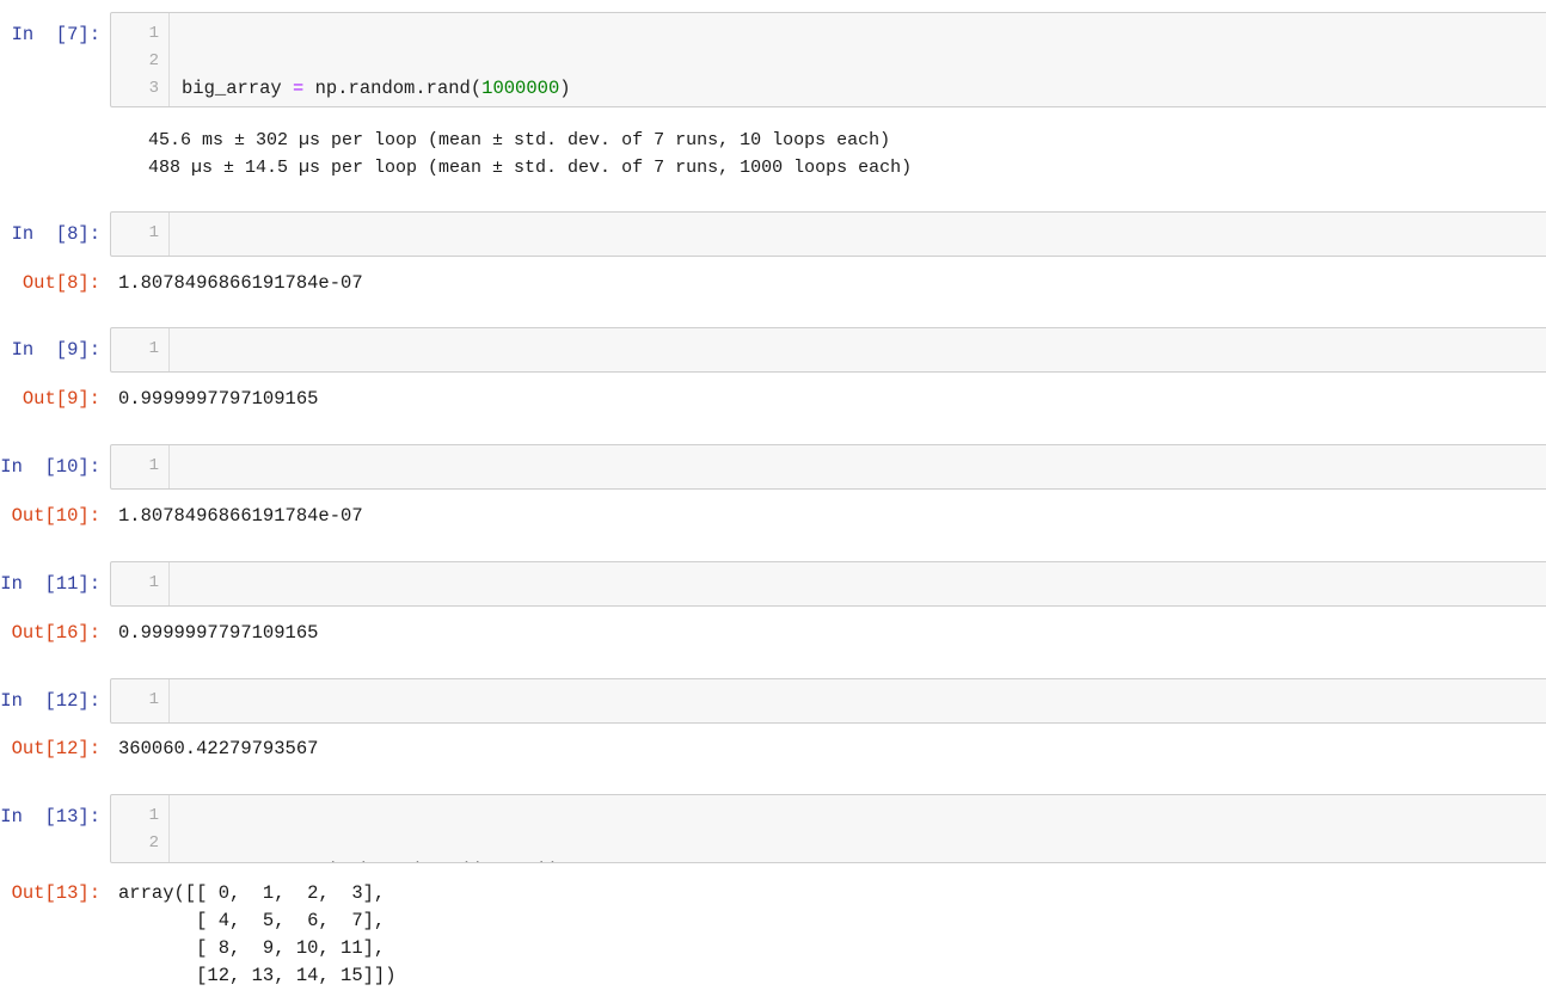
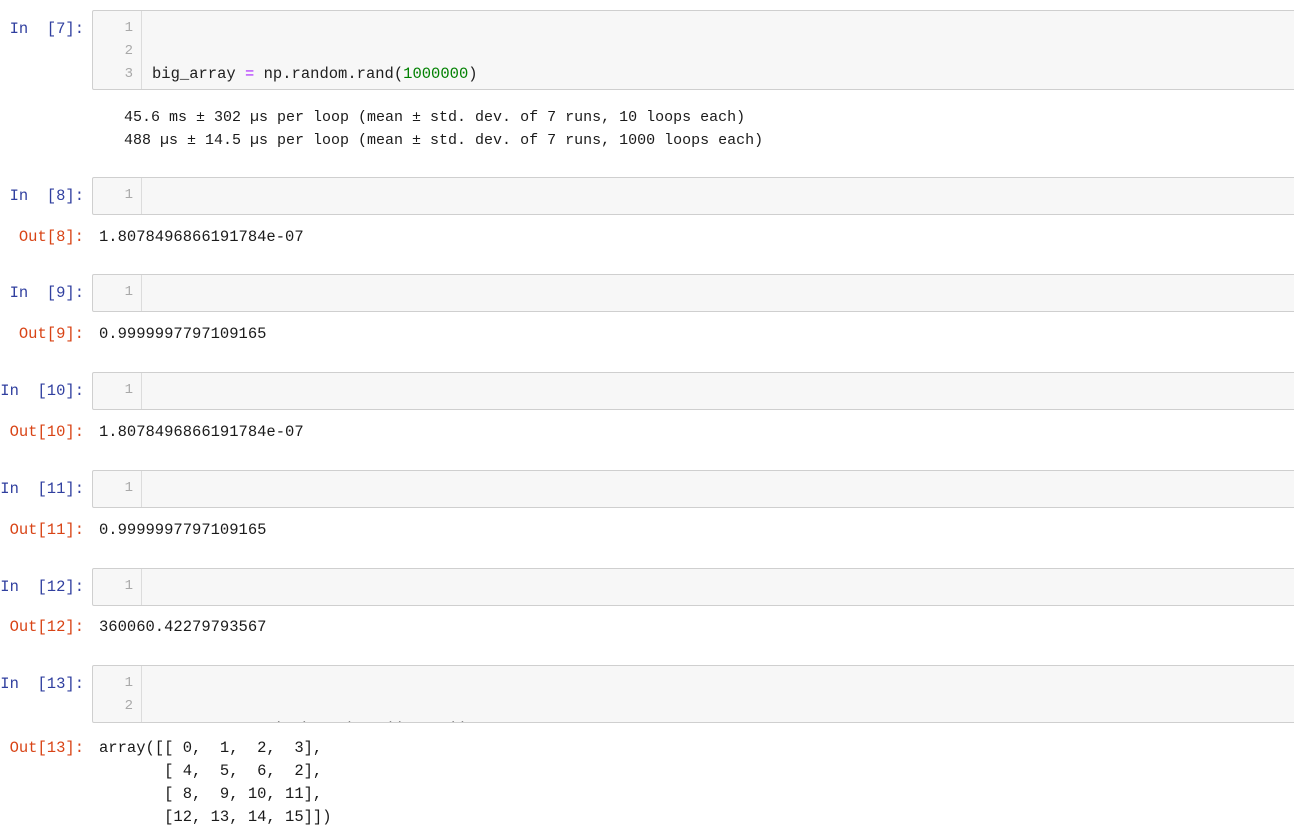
  In [7]:
  1 2 3
  big_array = np.random.rand(1000000)
  45.6 ms ± 302 µs per loop (mean ± std. dev. of 7 runs, 10 loops each) 488 µs ± 14.5 µs per loop (mean ± std. dev. of 7 runs, 1000 loops each)
  In [8]:
  1
  Out[8]:
  1.8078496866191784e-07
  In [9]:
  1
  Out[9]:
  0.9999997797109165
  In [10]:
  1
  Out[10]:
  1.8078496866191784e-07
  In [11]:
  1
- Out[16]:
+ Out[11]:
  0.9999997797109165
  In [12]:
  1
  Out[12]:
  360060.42279793567
  In [13]:
  1 2
  Out[13]:
- array([[ 0, 1, 2, 3], [ 4, 5, 6, 7], [ 8, 9, 10, 11], [12, 13, 14, 15]])
+ array([[ 0, 1, 2, 3], [ 4, 5, 6, 2], [ 8, 9, 10, 11], [12, 13, 14, 15]])
